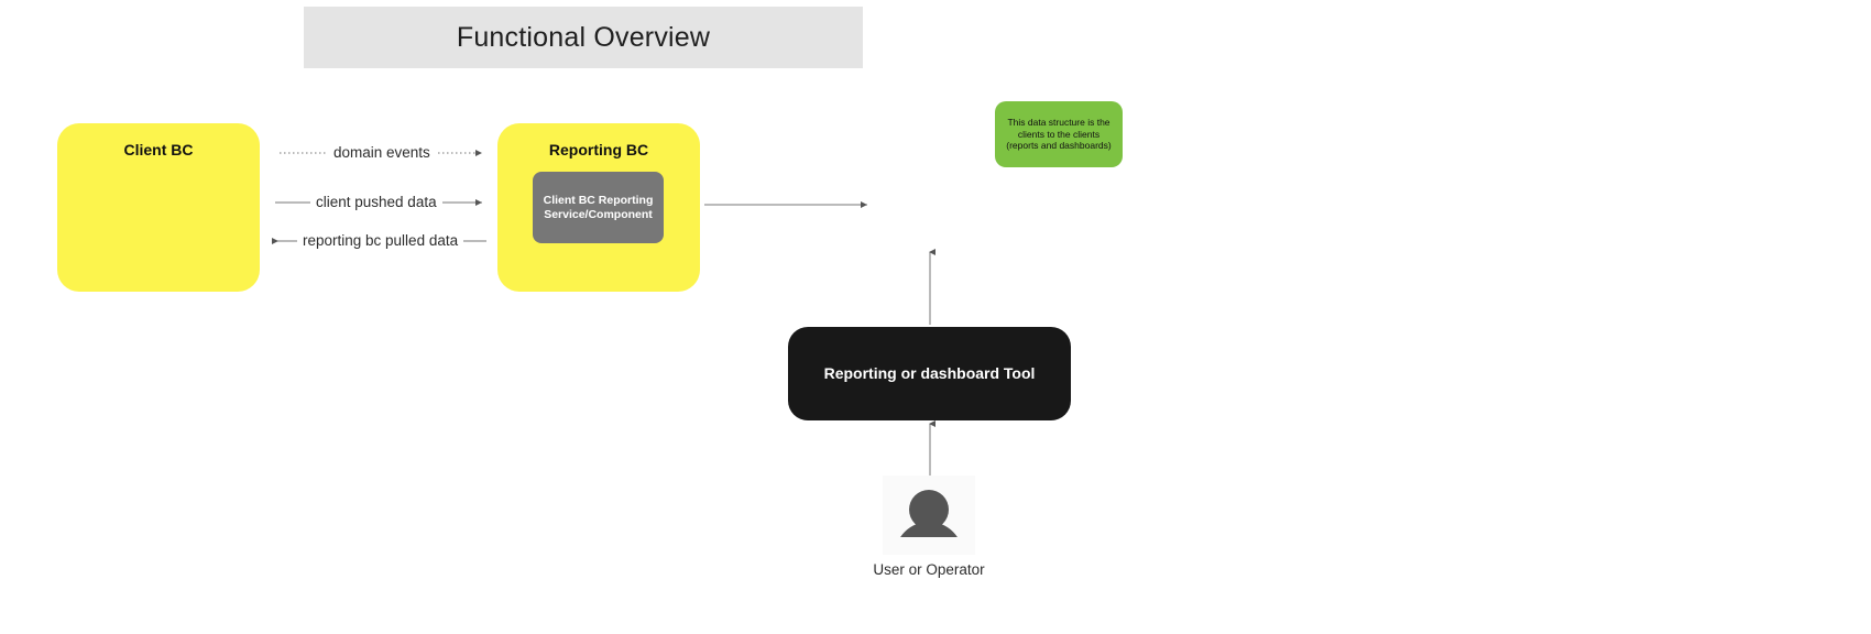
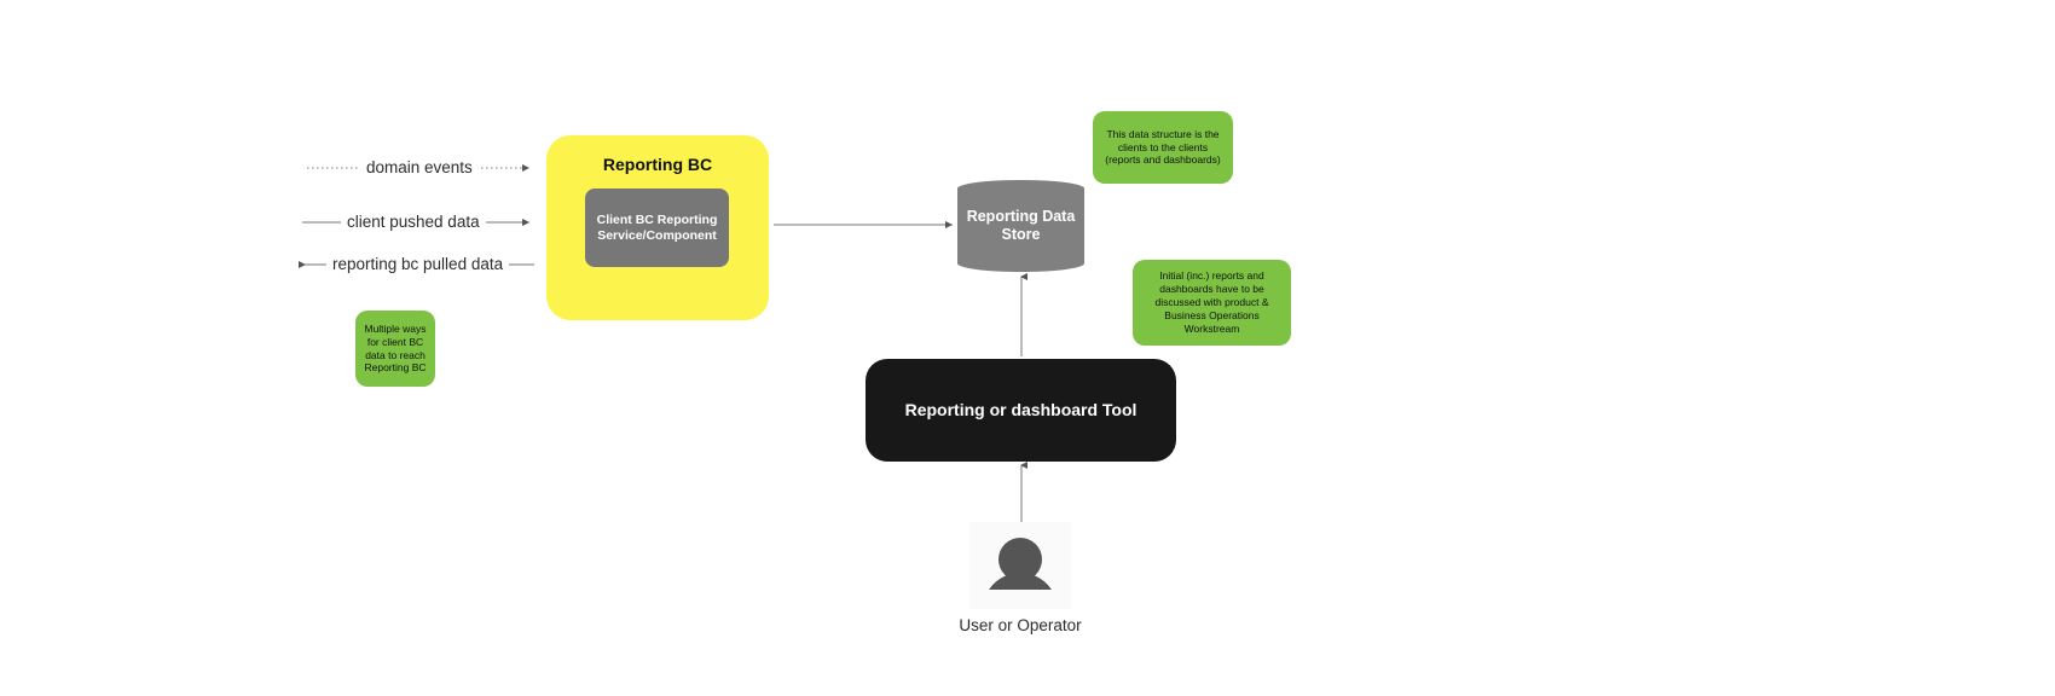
- Functional Overview
- Client BC
  Reporting BC
  Client BC Reporting Service/Component
  domain events
  client pushed data
  reporting bc pulled data
+ Reporting Data Store
  Reporting or dashboard Tool
  This data structure is the clients to the clients (reports and dashboards)
+ Initial (inc.) reports and dashboards have to be discussed with product & Business Operations Workstream
+ Multiple ways for client BC data to reach Reporting BC
  User or Operator
